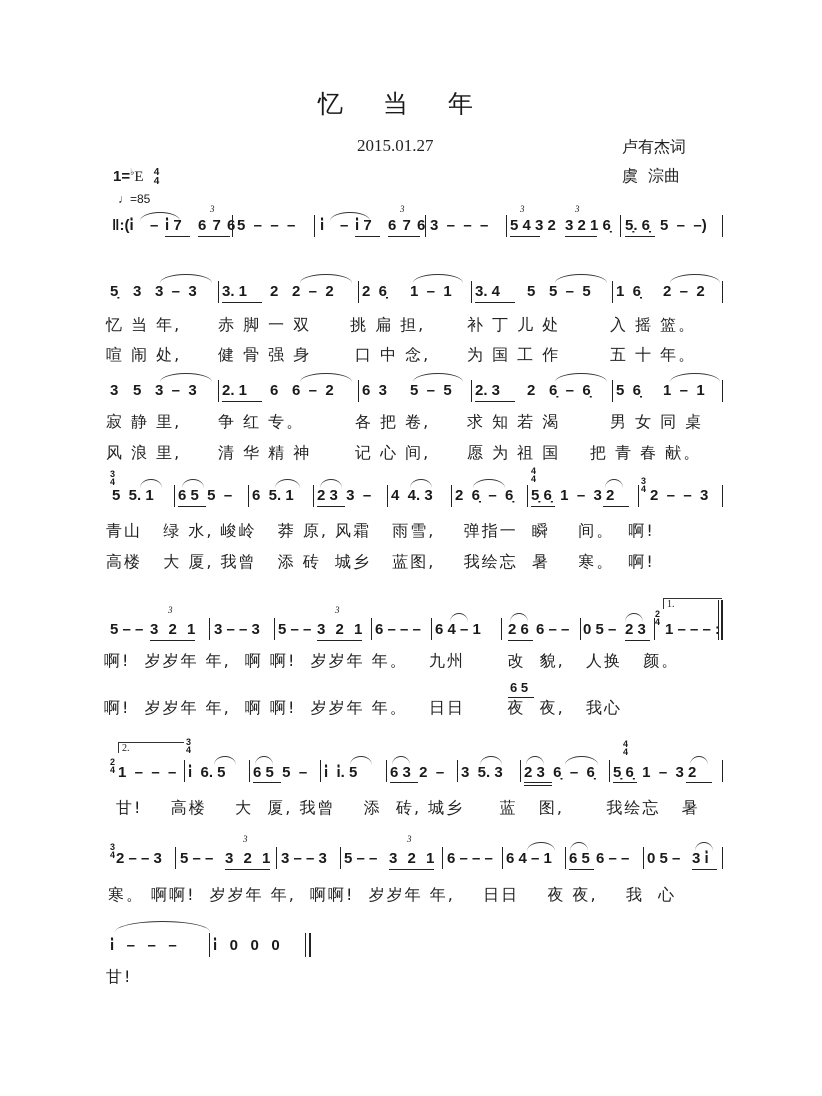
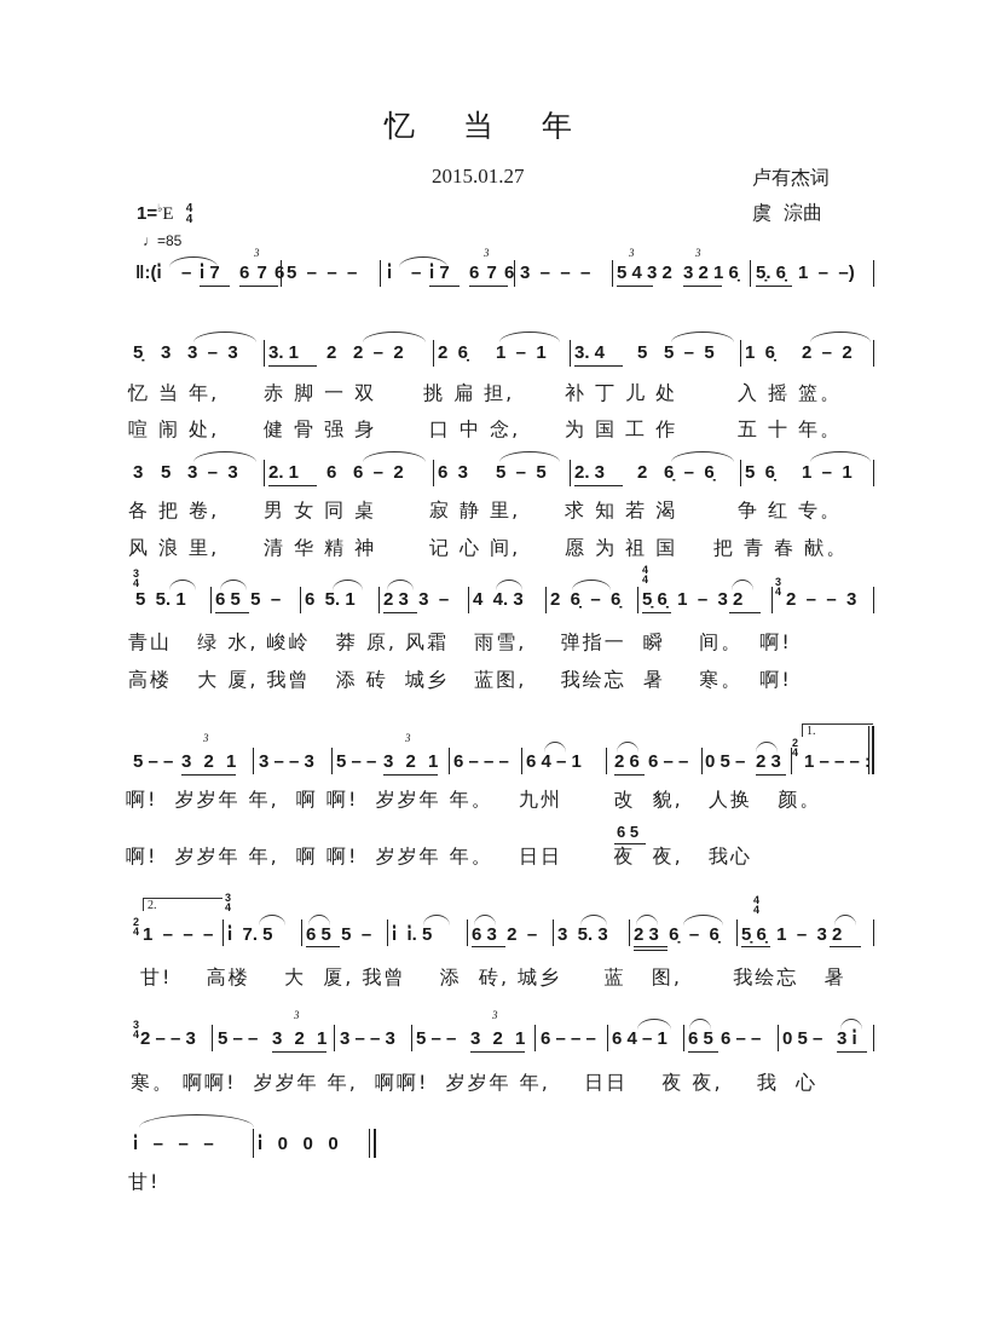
  忆当年
  2015.01.27
  卢有杰词
  虞 淙曲
  1=♭E
  4
  4
  ♩=85
  ‖:(i̇
  –
  i̇ 7
  5 – – –
  i̇
  –
  i̇ 7
  6 7 6
  3 – – –
  5 4 3 2
  3 2 1 6̣
  5̣. 6̣
- 5 – –)
+ 1 – –)
  3
  3
  3
  3
  5̣
  3
  3 – 3
  3. 1
  2
  2 – 2
  2 6̣
  1 – 1
  3. 4
  5
  5 – 5
  1 6̣
  2 – 2
  忆 当 年,
  赤 脚 一 双
  挑 扁 担,
  补 丁 儿 处
  入 摇 篮。
  喧 闹 处,
  健 骨 强 身
  口 中 念,
  为 国 工 作
  五 十 年。
  3
  5
  3 – 3
  2. 1
  6
  6 – 2
  6 3
  5 – 5
  2. 3
  2
  6̣ – 6̣
  5 6̣
  1 – 1
- 寂 静 里,
+ 各 把 卷,
- 争 红 专。
+ 男 女 同 桌
- 各 把 卷,
+ 寂 静 里,
  求 知 若 渴
- 男 女 同 桌
+ 争 红 专。
  风 浪 里,
  清 华 精 神
  记 心 间,
  愿 为 祖 国
  把 青 春 献。
  3
  4
  5 5. 1
  6 5 5 –
  6 5. 1
  2 3 3 –
  4 4. 3
  2 6̣ – 6̣
  4
  4
  5̣ 6̣ 1 – 3 2
  3
  4
  2 – – 3
  青山 绿 水, 峻岭 莽 原, 风霜 雨雪, 弹指一 瞬 间。 啊!
  高楼 大 厦, 我曾 添 砖 城乡 蓝图, 我绘忘 暑 寒。 啊!
  5 – –
  3 2 1
  3 – – 3
  5 – –
  3 2 1
  6 – – –
  6 4 – 1
  2 6
  6 – –
  0 5 –
  2 3
  2
  4
  1.
  1 – – –
  3
  3
  啊! 岁岁年 年, 啊 啊! 岁岁年 年。 九州 改 貌, 人换 颜。
  6 5
  啊! 岁岁年 年, 啊 啊! 岁岁年 年。 日日 夜 夜, 我心
  2.
  2
  4
  1 – – –
  3
  4
- i̇ 6. 5
+ i̇ 7. 5
  6 5 5 –
  i̇ i̇. 5
  6 3 2 –
  3 5. 3
  2 3 6̣ – 6̣
  4
  4
  5̣ 6̣ 1 – 3 2
  甘! 高楼 大 厦, 我曾 添 砖, 城乡 蓝 图, 我绘忘 暑
  3
  4
  2 – – 3
  5 – –
  3 2 1
  3 – – 3
  5 – –
  3 2 1
  6 – – –
  6 4 – 1
  6 5
  6 – –
  0 5 –
  3 i̇
  3
  3
  寒。 啊啊! 岁岁年 年, 啊啊! 岁岁年 年, 日日 夜 夜, 我 心
  i̇ – – –
  i̇ 0 0 0
  甘!
